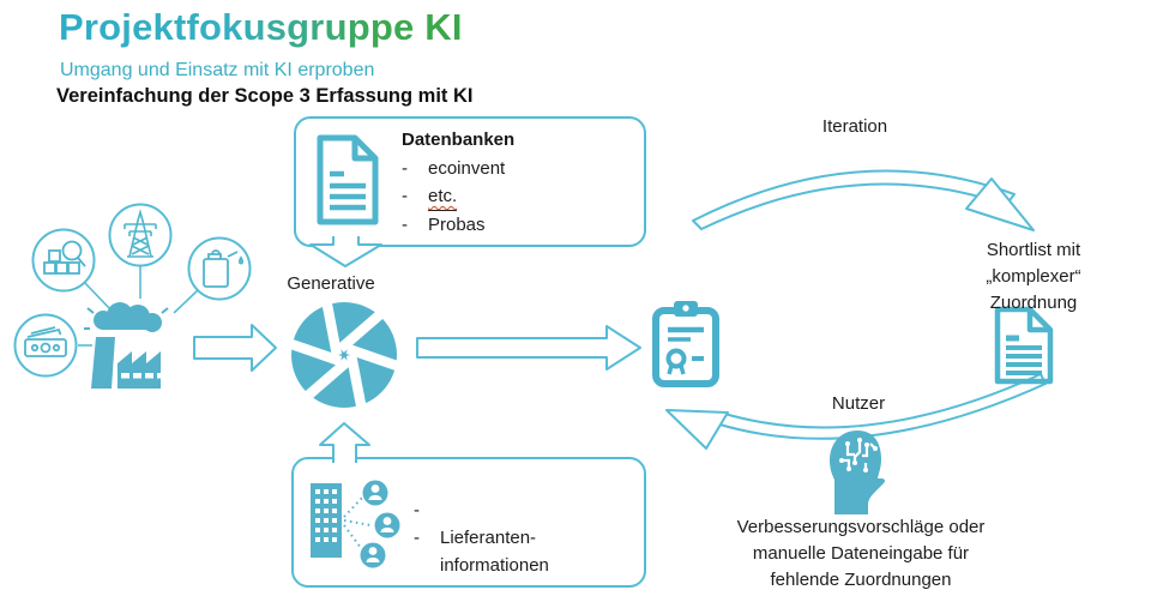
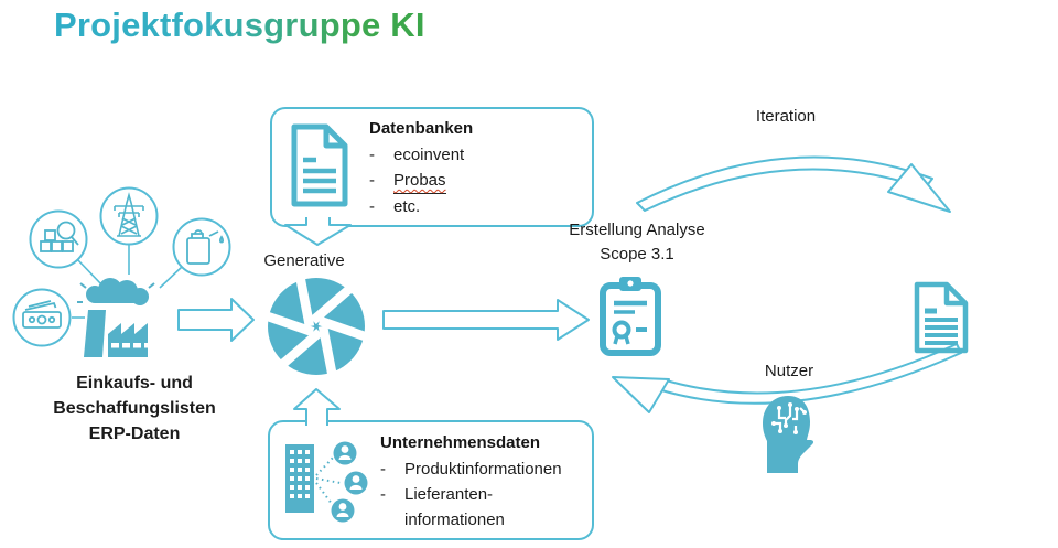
  Projektfokusgruppe KI
- Umgang und Einsatz mit KI erproben
- Vereinfachung der Scope 3 Erfassung mit KI
  Datenbanken
  -
  ecoinvent
  -
- etc.
+ Probas
  -
- Probas
+ etc.
+ Unternehmensdaten
  -
+ Produktinformationen
  -
  Lieferanten-
  informationen
+ Einkaufs- und
+ Beschaffungslisten
+ ERP-Daten
  Generative
+ Erstellung Analyse
+ Scope 3.1
  Iteration
- Shortlist mit
- „komplexer“ Zuordnung
  Nutzer
- Verbesserungsvorschläge oder
- manuelle Dateneingabe für
- fehlende Zuordnungen
